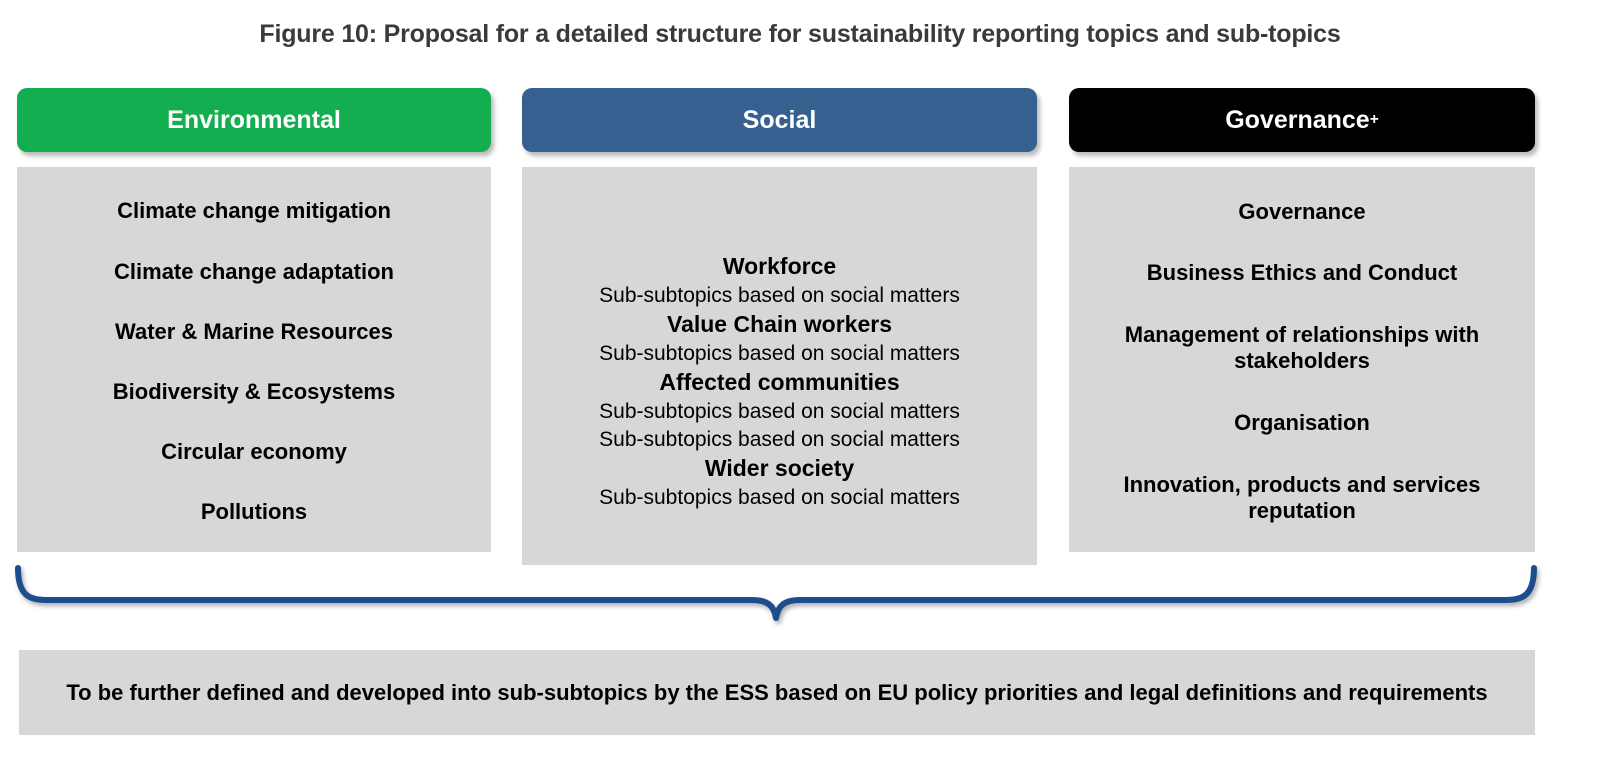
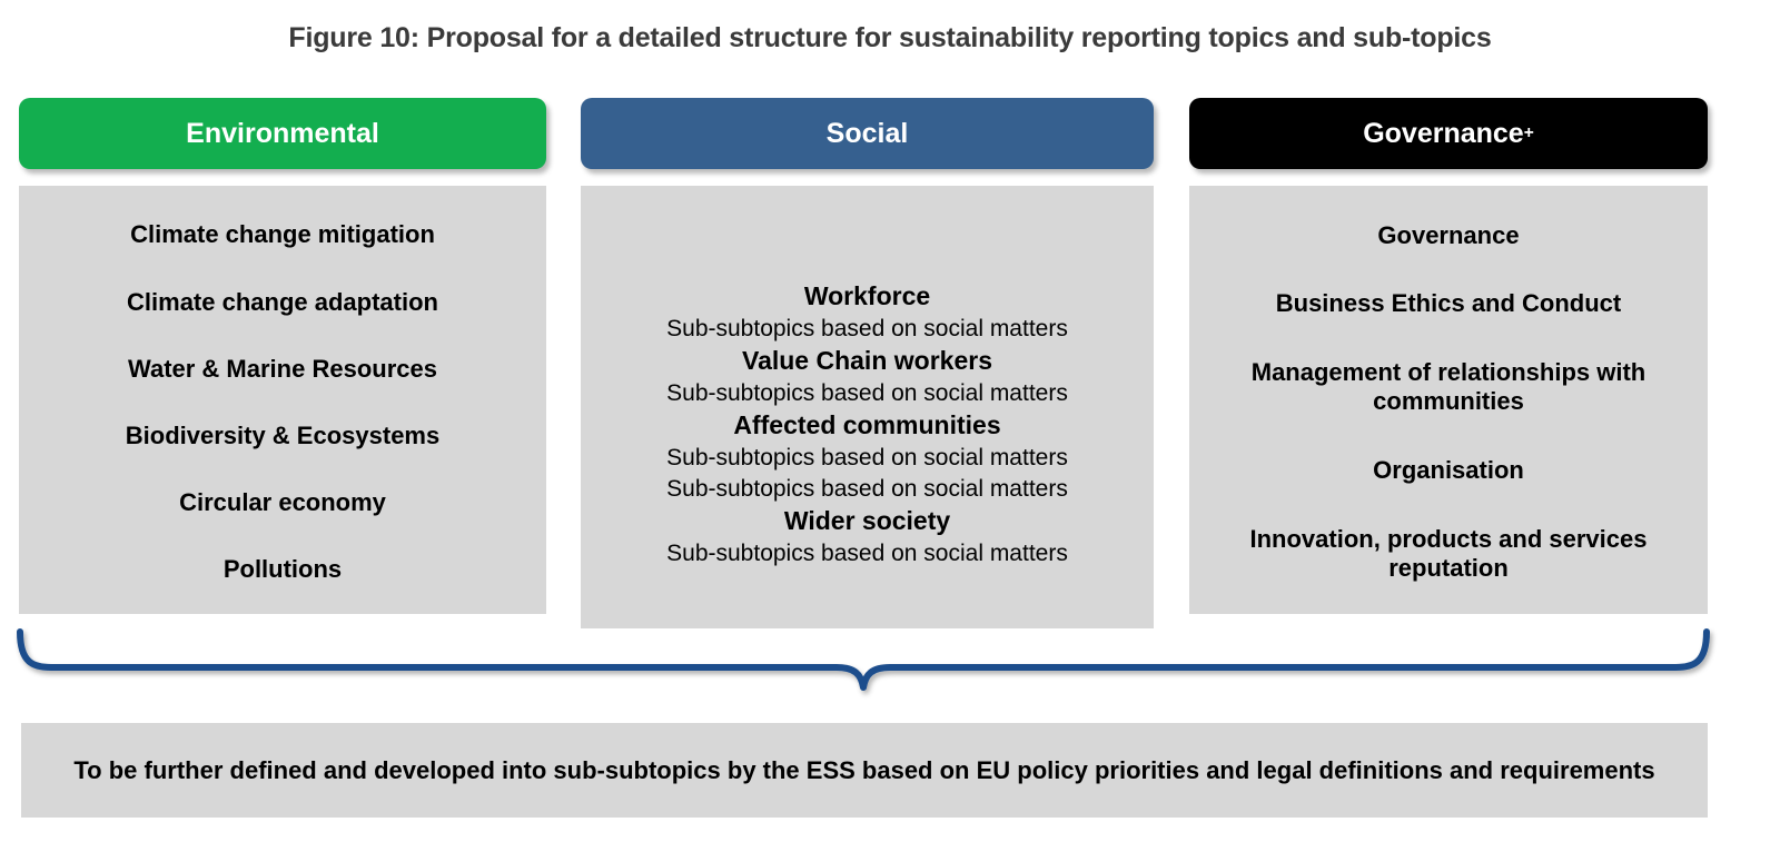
  Figure 10: Proposal for a detailed structure for sustainability reporting topics and sub-topics
  Environmental
  Social
  Governance
  +
  Climate change mitigation
  Climate change adaptation
  Water & Marine Resources
  Biodiversity & Ecosystems
  Circular economy
  Pollutions
  Workforce
  Sub-subtopics based on social matters
  Value Chain workers
  Sub-subtopics based on social matters
  Affected communities
  Sub-subtopics based on social matters
  Sub-subtopics based on social matters
  Wider society
  Sub-subtopics based on social matters
  Governance
  Business Ethics and Conduct
- Management of relationships with stakeholders
+ Management of relationships with communities
  Organisation
  Innovation, products and services reputation
  To be further defined and developed into sub-subtopics by the ESS based on EU policy priorities and legal definitions and requirements
